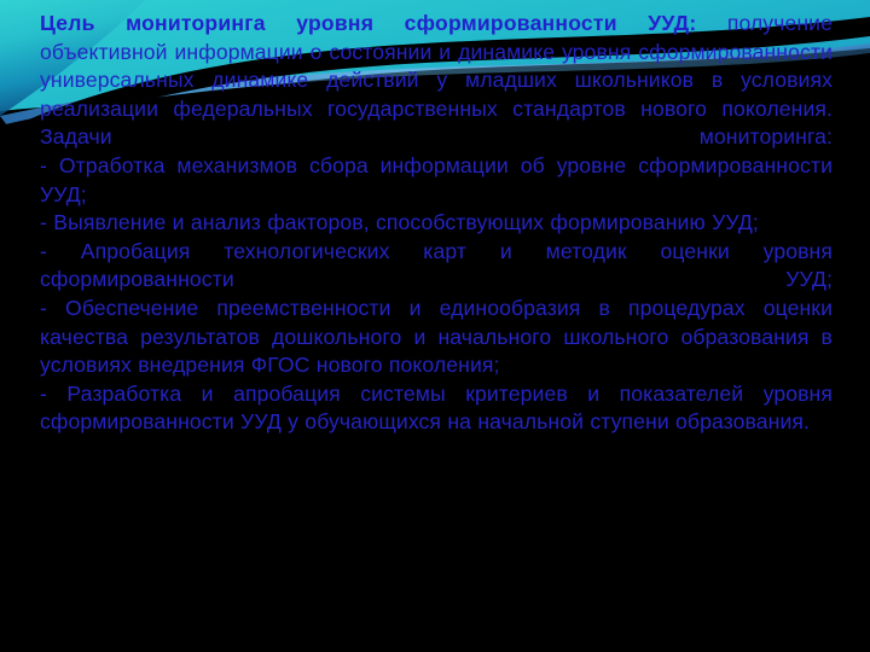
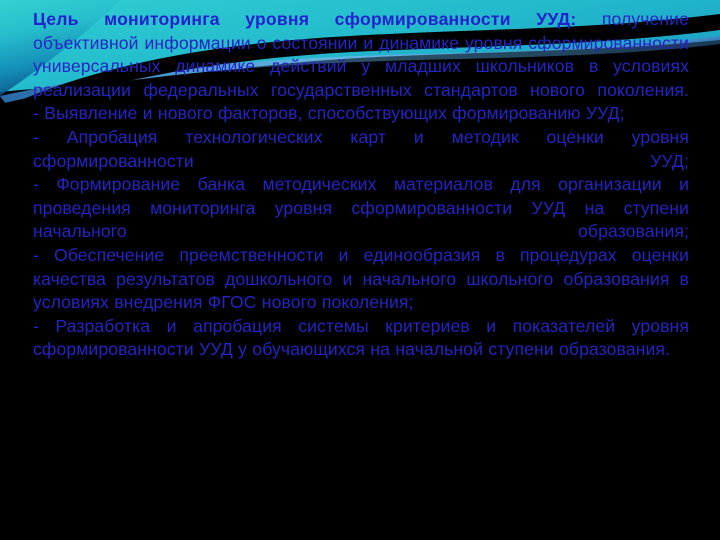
  Цель мониторинга уровня сформированности УУД: получение объективной информации о состоянии и динамике уровня сформированности универсальных динамике действий у младших школьников в условиях реализации федеральных государственных стандартов нового поколения.
- Задачи мониторинга:
- - Отработка механизмов сбора информации об уровне сформированности УУД;
- - Выявление и анализ факторов, способствующих формированию УУД;
+ - Выявление и нового факторов, способствующих формированию УУД;
  - Апробация технологических карт и методик оценки уровня сформированности УУД;
+ - Формирование банка методических материалов для организации и проведения мониторинга уровня сформированности УУД на ступени начального образования;
  - Обеспечение преемственности и единообразия в процедурах оценки качества результатов дошкольного и начального школьного образования в условиях внедрения ФГОС нового поколения;
  - Разработка и апробация системы критериев и показателей уровня сформированности УУД у обучающихся на начальной ступени образования.
